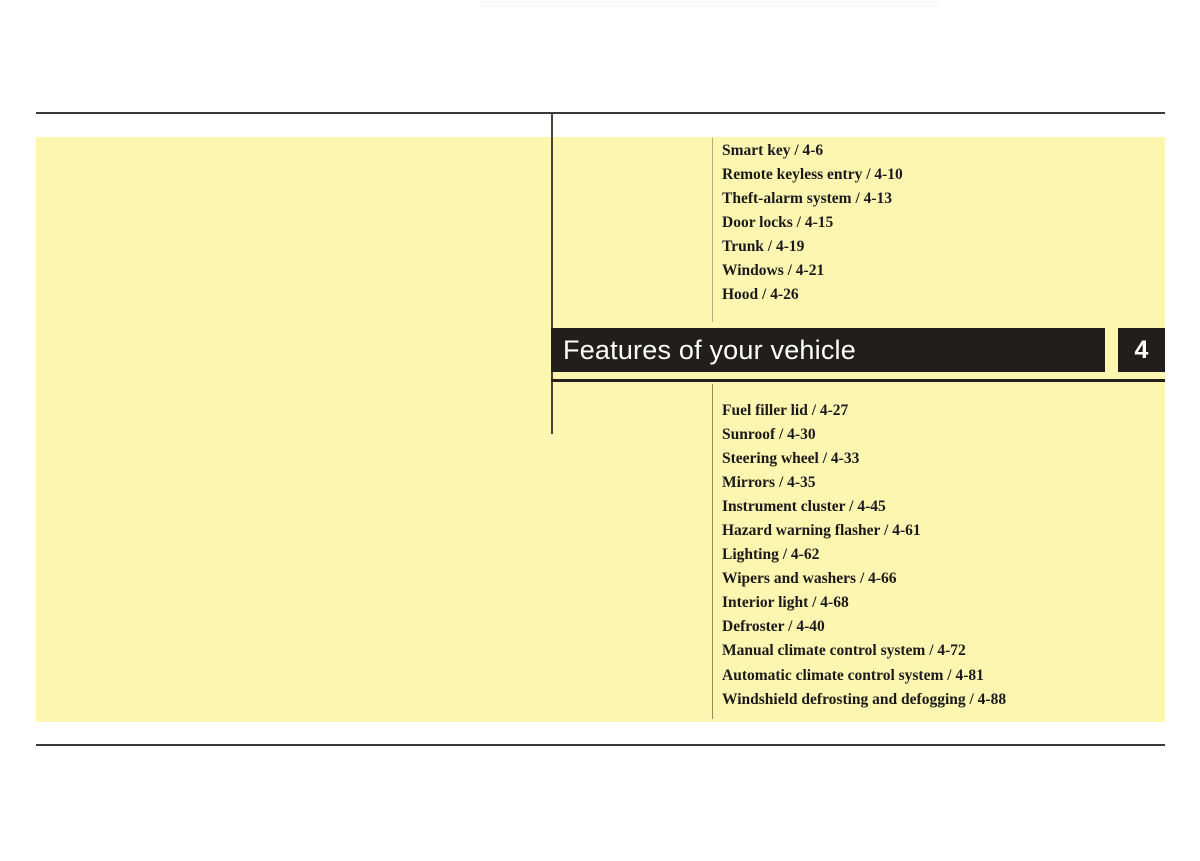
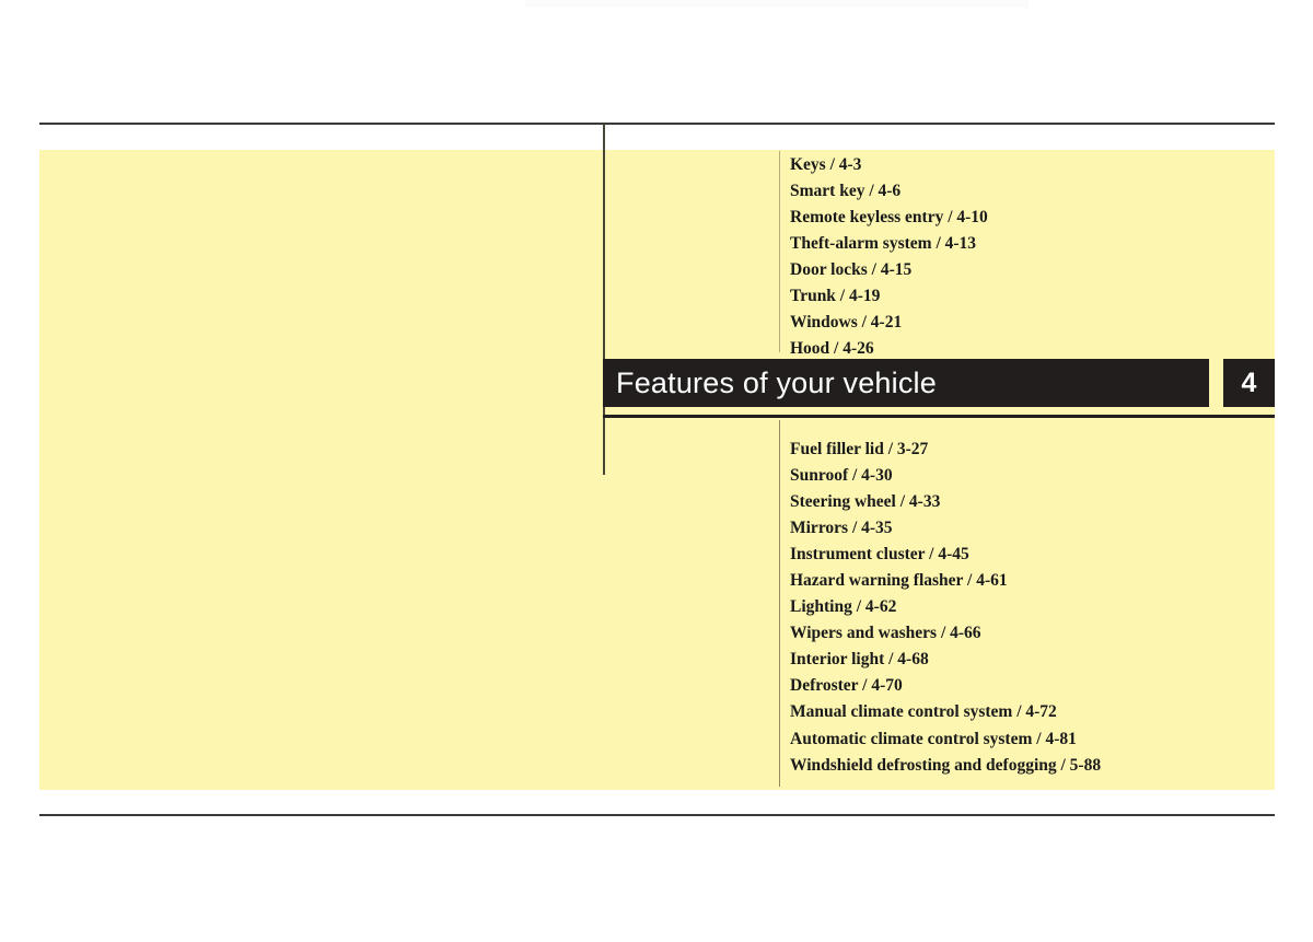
+ Keys / 4-3
  Smart key / 4-6
  Remote keyless entry / 4-10
  Theft-alarm system / 4-13
  Door locks / 4-15
  Trunk / 4-19
  Windows / 4-21
  Hood / 4-26
  Features of your vehicle
  4
- Fuel filler lid / 4-27
+ Fuel filler lid / 3-27
  Sunroof / 4-30
  Steering wheel / 4-33
  Mirrors / 4-35
  Instrument cluster / 4-45
  Hazard warning flasher / 4-61
  Lighting / 4-62
  Wipers and washers / 4-66
  Interior light / 4-68
- Defroster / 4-40
+ Defroster / 4-70
  Manual climate control system / 4-72
  Automatic climate control system / 4-81
- Windshield defrosting and defogging / 4-88
+ Windshield defrosting and defogging / 5-88
